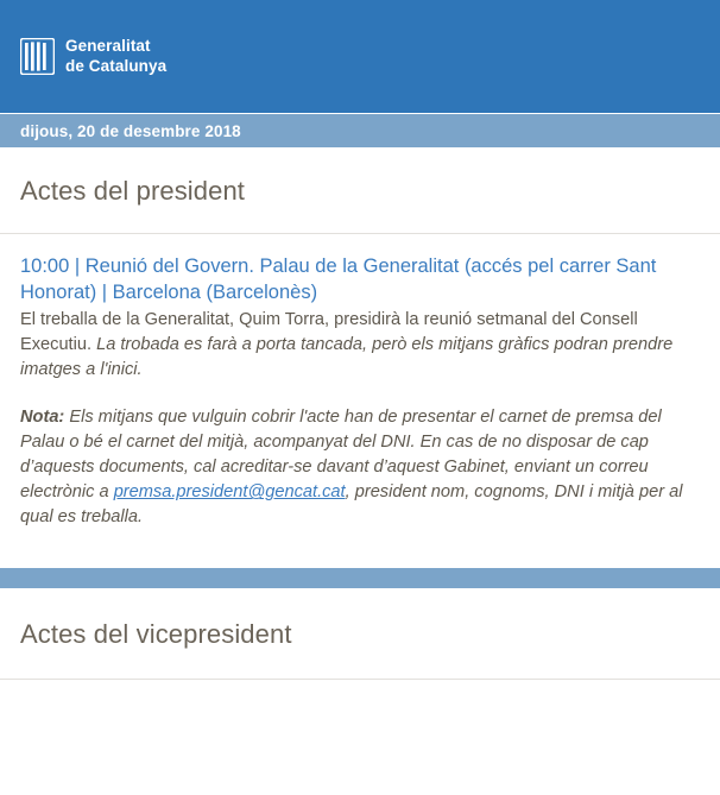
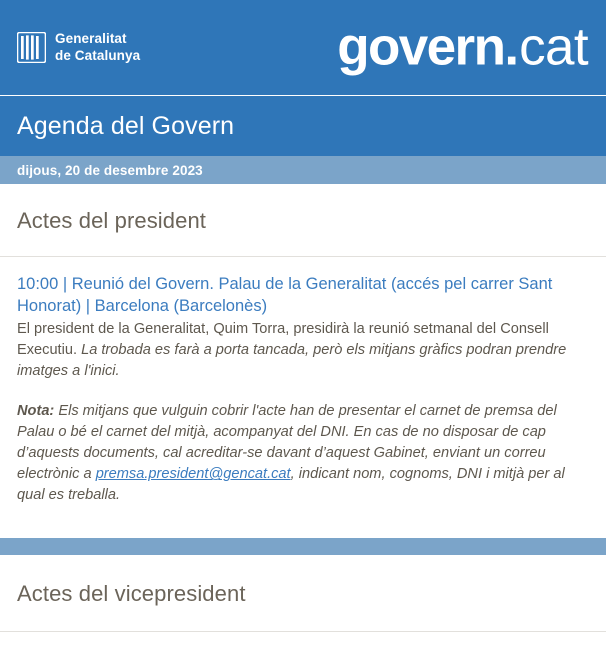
  Generalitat
  de Catalunya
+ govern.cat
+ Agenda del Govern
- dijous, 20 de desembre 2018
+ dijous, 20 de desembre 2023
  Actes del president
  10:00 | Reunió del Govern. Palau de la Generalitat (accés pel carrer Sant Honorat) | Barcelona (Barcelonès)
- El treballa de la Generalitat, Quim Torra, presidirà la reunió setmanal del Consell Executiu. La trobada es farà a porta tancada, però els mitjans gràfics podran prendre imatges a l'inici.
+ El president de la Generalitat, Quim Torra, presidirà la reunió setmanal del Consell Executiu. La trobada es farà a porta tancada, però els mitjans gràfics podran prendre imatges a l'inici.
- Nota: Els mitjans que vulguin cobrir l'acte han de presentar el carnet de premsa del Palau o bé el carnet del mitjà, acompanyat del DNI. En cas de no disposar de cap d’aquests documents, cal acreditar-se davant d’aquest Gabinet, enviant un correu electrònic a premsa.president@gencat.cat, president nom, cognoms, DNI i mitjà per al qual es treballa.
+ Nota: Els mitjans que vulguin cobrir l'acte han de presentar el carnet de premsa del Palau o bé el carnet del mitjà, acompanyat del DNI. En cas de no disposar de cap d’aquests documents, cal acreditar-se davant d’aquest Gabinet, enviant un correu electrònic a premsa.president@gencat.cat, indicant nom, cognoms, DNI i mitjà per al qual es treballa.
  Actes del vicepresident
